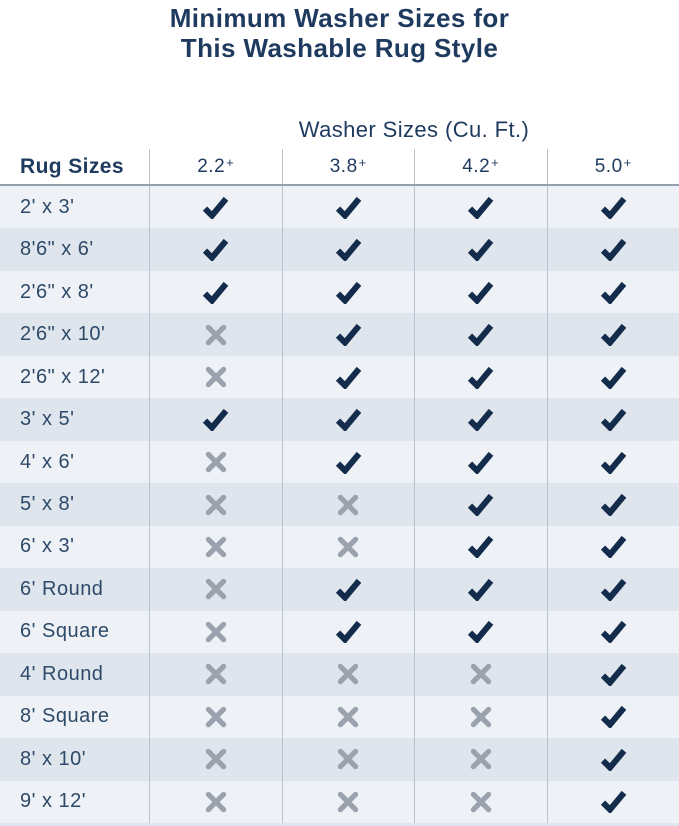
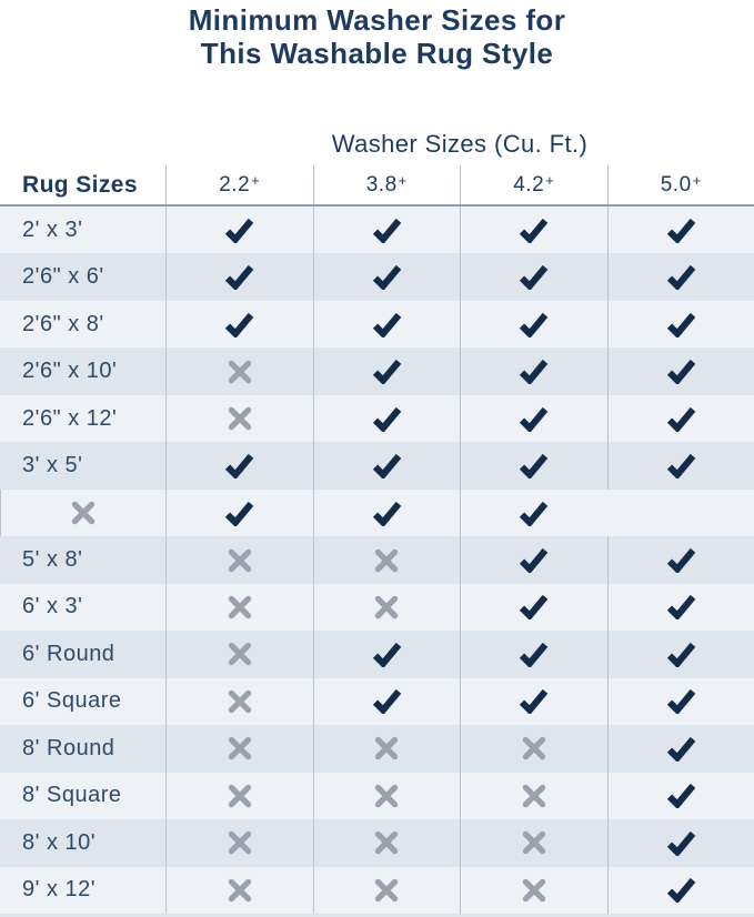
  Minimum Washer Sizes for
  This Washable Rug Style
  Washer Sizes (Cu. Ft.)
  Rug Sizes
  2.2
  +
  3.8
  +
  4.2
  +
  5.0
  +
  2' x 3'
- 8'6" x 6'
+ 2'6" x 6'
  2'6" x 8'
  2'6" x 10'
  2'6" x 12'
  3' x 5'
- 4' x 6'
  5' x 8'
  6' x 3'
  6' Round
  6' Square
- 4' Round
+ 8' Round
  8' Square
  8' x 10'
  9' x 12'
